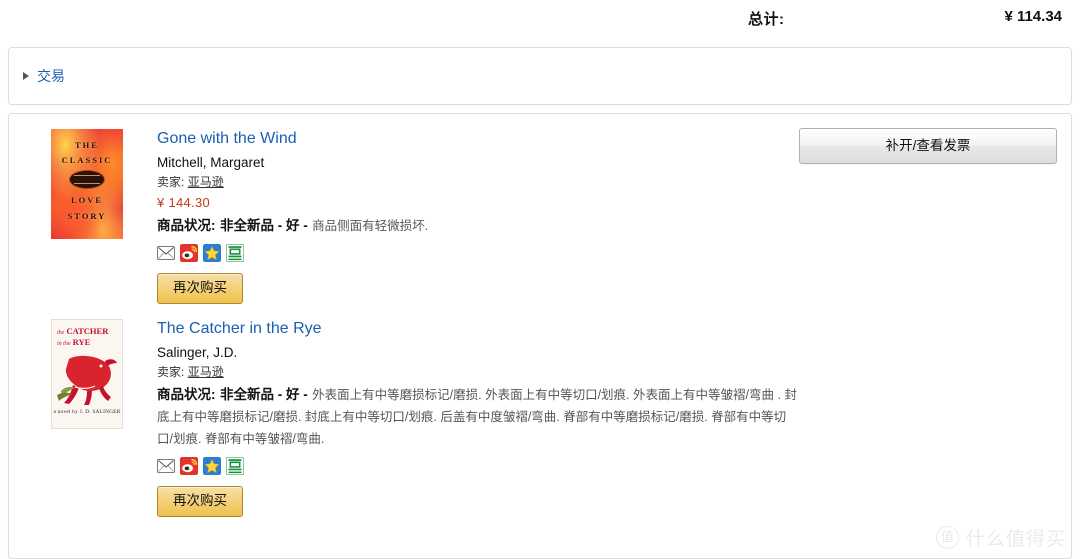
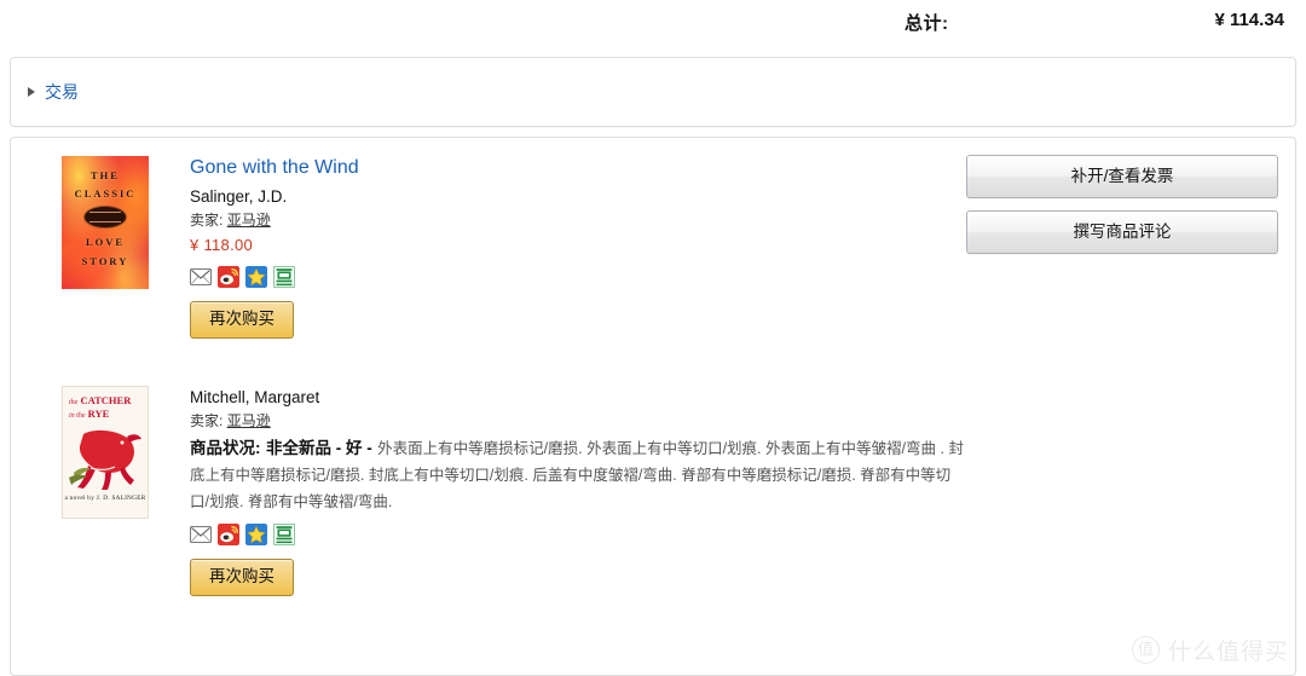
  总计:
  ¥ 114.34
  交易
  THE
  CLASSIC
  LOVE
  STORY
  Gone with the Wind
- Mitchell, Margaret
+ Salinger, J.D.
  卖家: 亚马逊
- ¥ 144.30
+ ¥ 118.00
- 商品状况: 非全新品 - 好 - 商品侧面有轻微损坏.
  再次购买
  CATCHER
- The Catcher in the Rye
- Salinger, J.D.
+ Mitchell, Margaret
  卖家: 亚马逊
  商品状况: 非全新品 - 好 - 外表面上有中等磨损标记/磨损. 外表面上有中等切口/划痕. 外表面上有中等皱褶/弯曲 . 封底上有中等磨损标记/磨损. 封底上有中等切口/划痕. 后盖有中度皱褶/弯曲. 脊部有中等磨损标记/磨损. 脊部有中等切口/划痕. 脊部有中等皱褶/弯曲.
  再次购买
  补开/查看发票
+ 撰写商品评论
